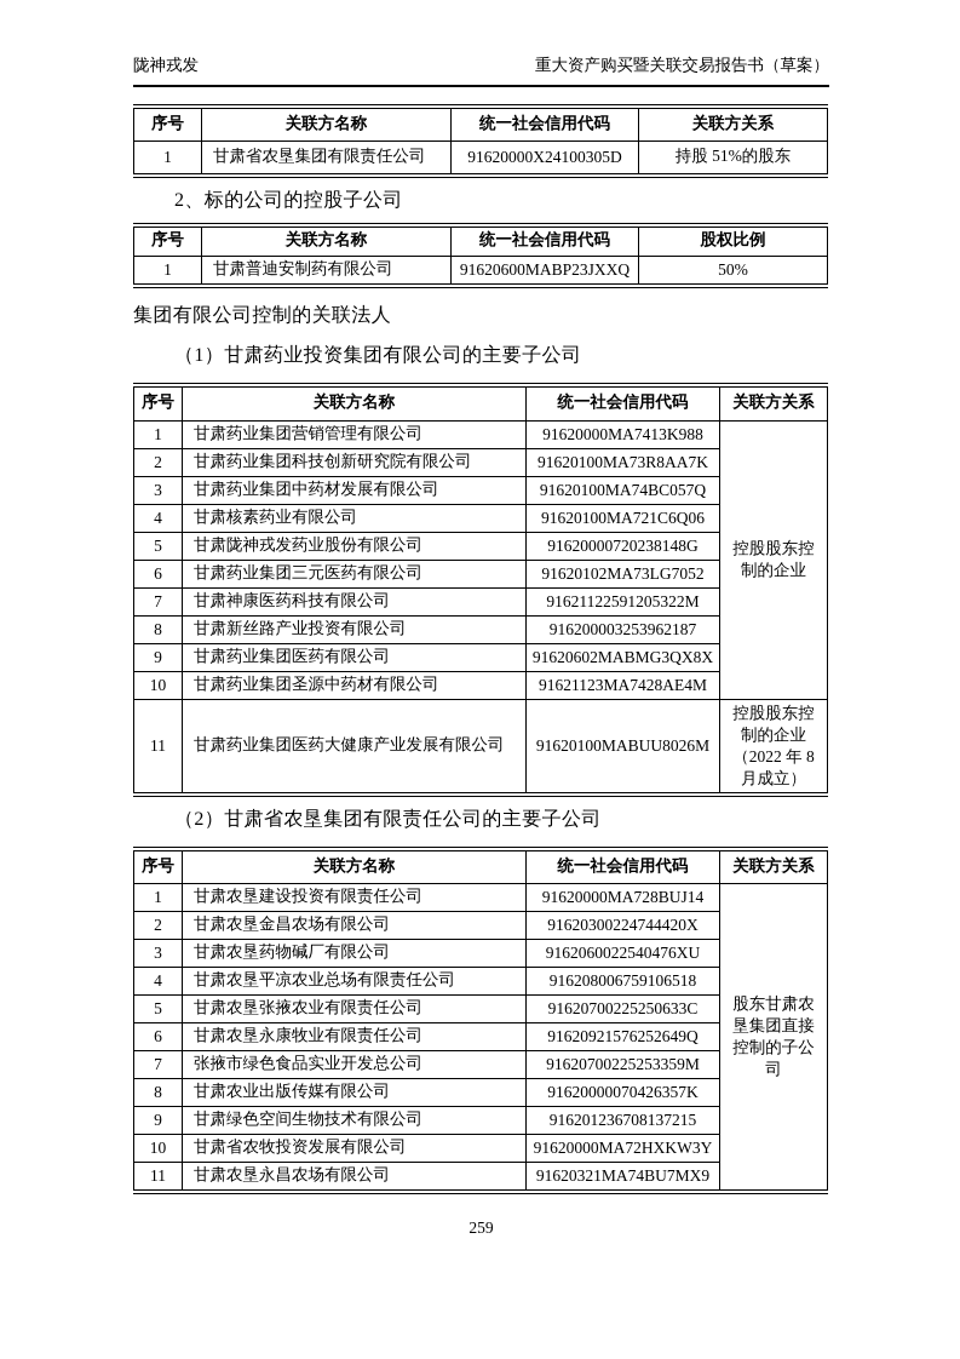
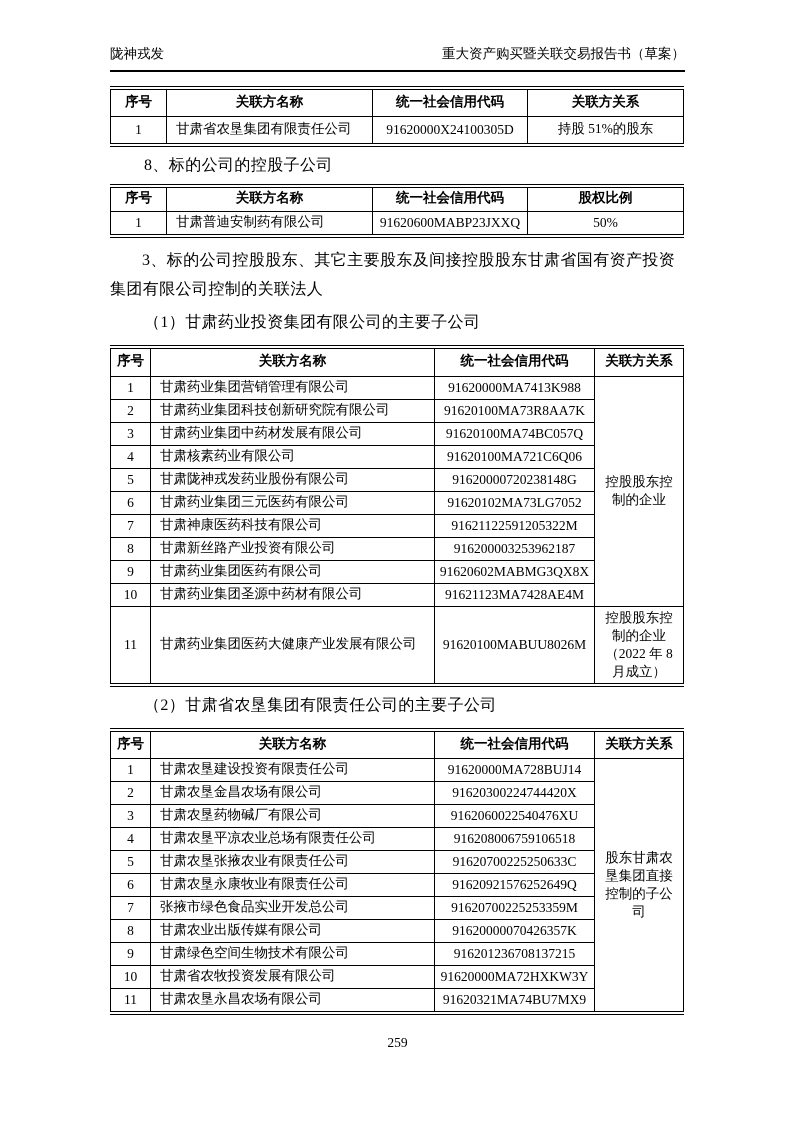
  陇神戎发
  重大资产购买暨关联交易报告书（草案）
  序号	关联方名称	统一社会信用代码	关联方关系
  1	甘肃省农垦集团有限责任公司	91620000X24100305D	持股 51%的股东
- 2、标的公司的控股子公司
+ 8、标的公司的控股子公司
  序号	关联方名称	统一社会信用代码	股权比例
  1	甘肃普迪安制药有限公司	91620600MABP23JXXQ	50%
+ 3、标的公司控股股东、其它主要股东及间接控股股东甘肃省国有资产投资
  集团有限公司控制的关联法人
  （1）甘肃药业投资集团有限公司的主要子公司
  序号	关联方名称	统一社会信用代码	关联方关系
  1	甘肃药业集团营销管理有限公司	91620000MA7413K988	控股股东控 制的企业
  2	甘肃药业集团科技创新研究院有限公司	91620100MA73R8AA7K
  3	甘肃药业集团中药材发展有限公司	91620100MA74BC057Q
  4	甘肃核素药业有限公司	91620100MA721C6Q06
  5	甘肃陇神戎发药业股份有限公司	91620000720238148G
  6	甘肃药业集团三元医药有限公司	91620102MA73LG7052
  7	甘肃神康医药科技有限公司	91621122591205322M
  8	甘肃新丝路产业投资有限公司	916200003253962187
  9	甘肃药业集团医药有限公司	91620602MABMG3QX8X
  10	甘肃药业集团圣源中药材有限公司	91621123MA7428AE4M
  11	甘肃药业集团医药大健康产业发展有限公司	91620100MABUU8026M	控股股东控 制的企业 （2022 年 8 月成立）
  （2）甘肃省农垦集团有限责任公司的主要子公司
  序号	关联方名称	统一社会信用代码	关联方关系
  1	甘肃农垦建设投资有限责任公司	91620000MA728BUJ14	股东甘肃农 垦集团直接 控制的子公 司
  2	甘肃农垦金昌农场有限公司	91620300224744420X
  3	甘肃农垦药物碱厂有限公司	9162060022540476XU
  4	甘肃农垦平凉农业总场有限责任公司	916208006759106518
  5	甘肃农垦张掖农业有限责任公司	91620700225250633C
  6	甘肃农垦永康牧业有限责任公司	91620921576252649Q
  7	张掖市绿色食品实业开发总公司	91620700225253359M
  8	甘肃农业出版传媒有限公司	91620000070426357K
  9	甘肃绿色空间生物技术有限公司	916201236708137215
  10	甘肃省农牧投资发展有限公司	91620000MA72HXKW3Y
  11	甘肃农垦永昌农场有限公司	91620321MA74BU7MX9
  259
